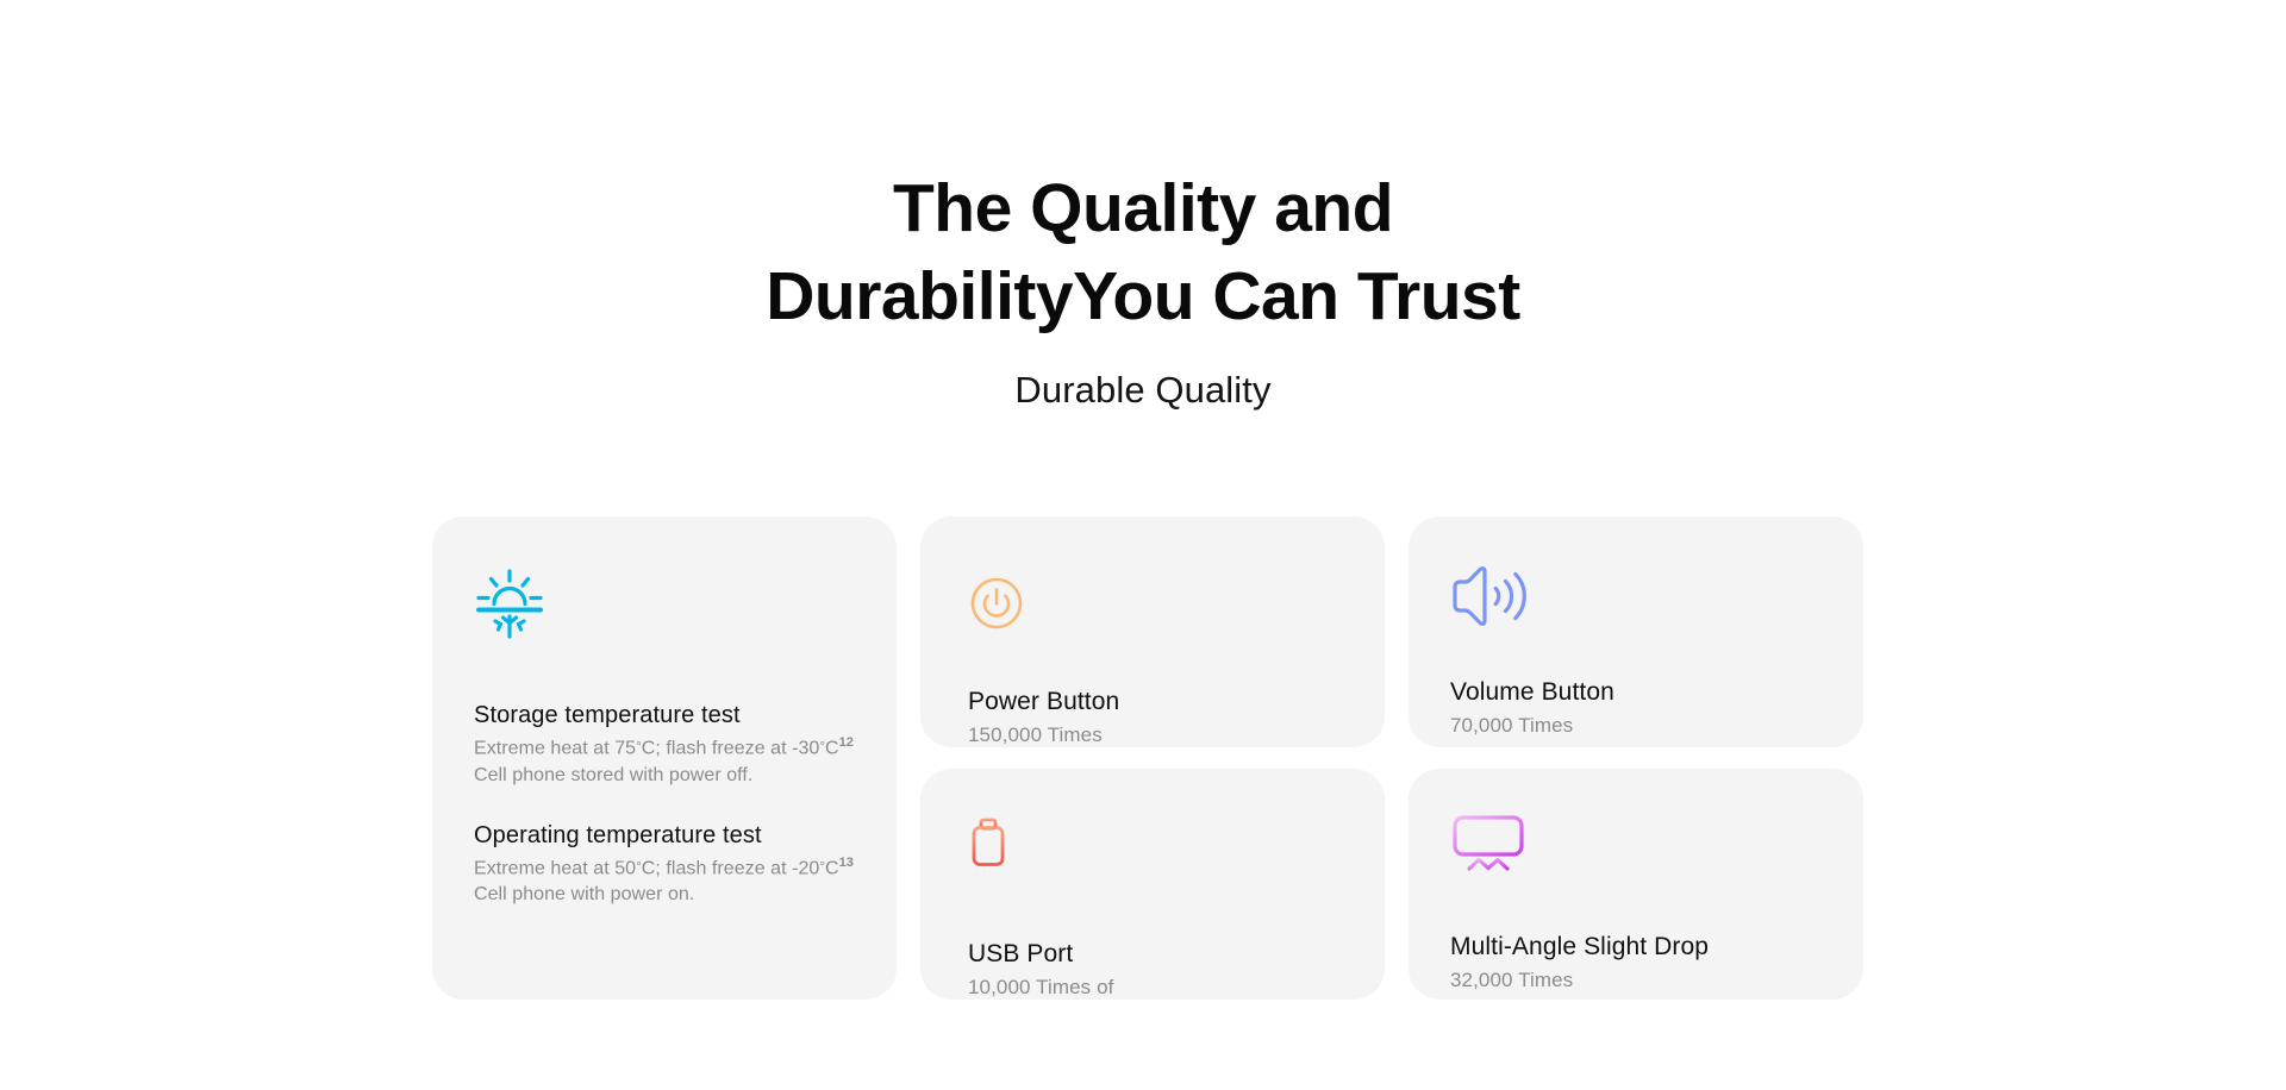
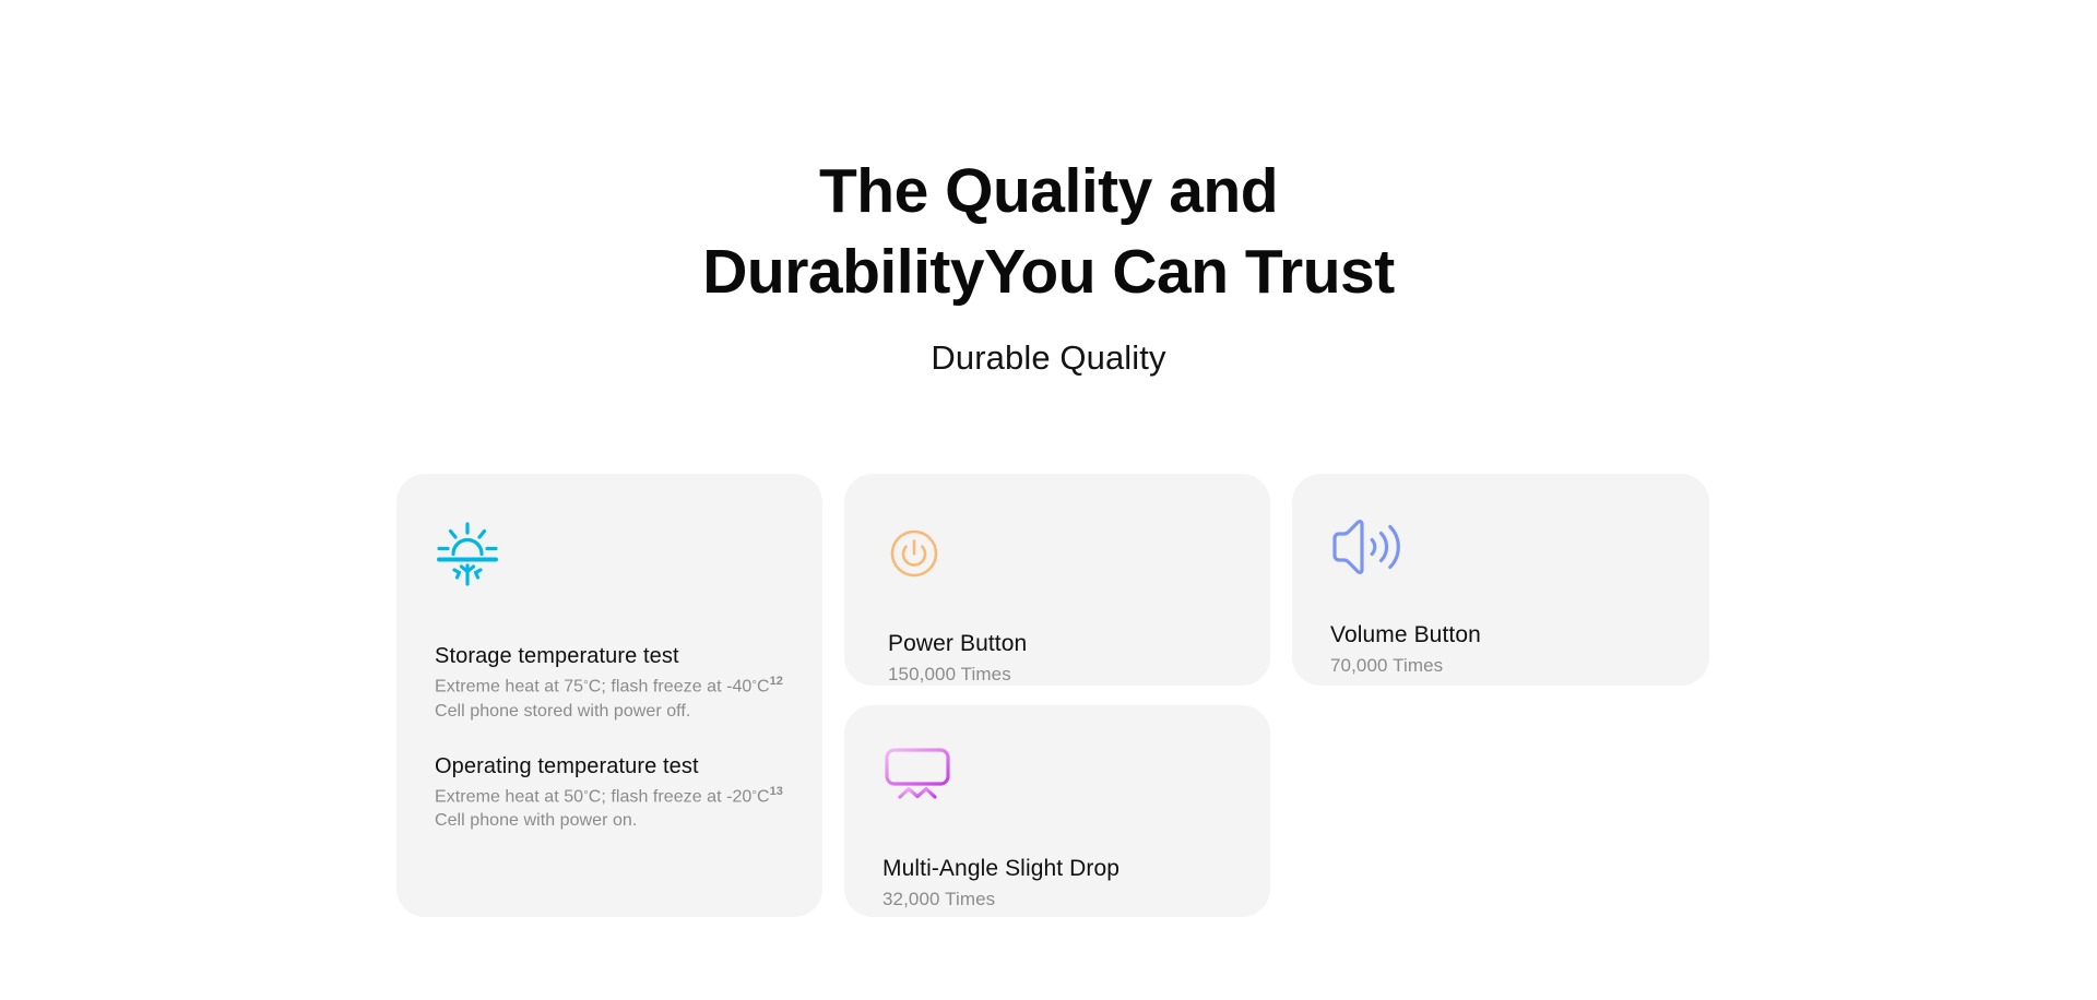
  The Quality and
  DurabilityYou Can Trust
  Durable Quality
  Power Button
  150,000 Times
  Volume Button
  70,000 Times
  Storage temperature test
- Extreme heat at 75°C; flash freeze at -30°C12 Cell phone stored with power off.
+ Extreme heat at 75°C; flash freeze at -40°C12 Cell phone stored with power off.
  Operating temperature test
  Extreme heat at 50°C; flash freeze at -20°C13 Cell phone with power on.
- USB Port
- 10,000 Times of
  Multi-Angle Slight Drop
  32,000 Times
